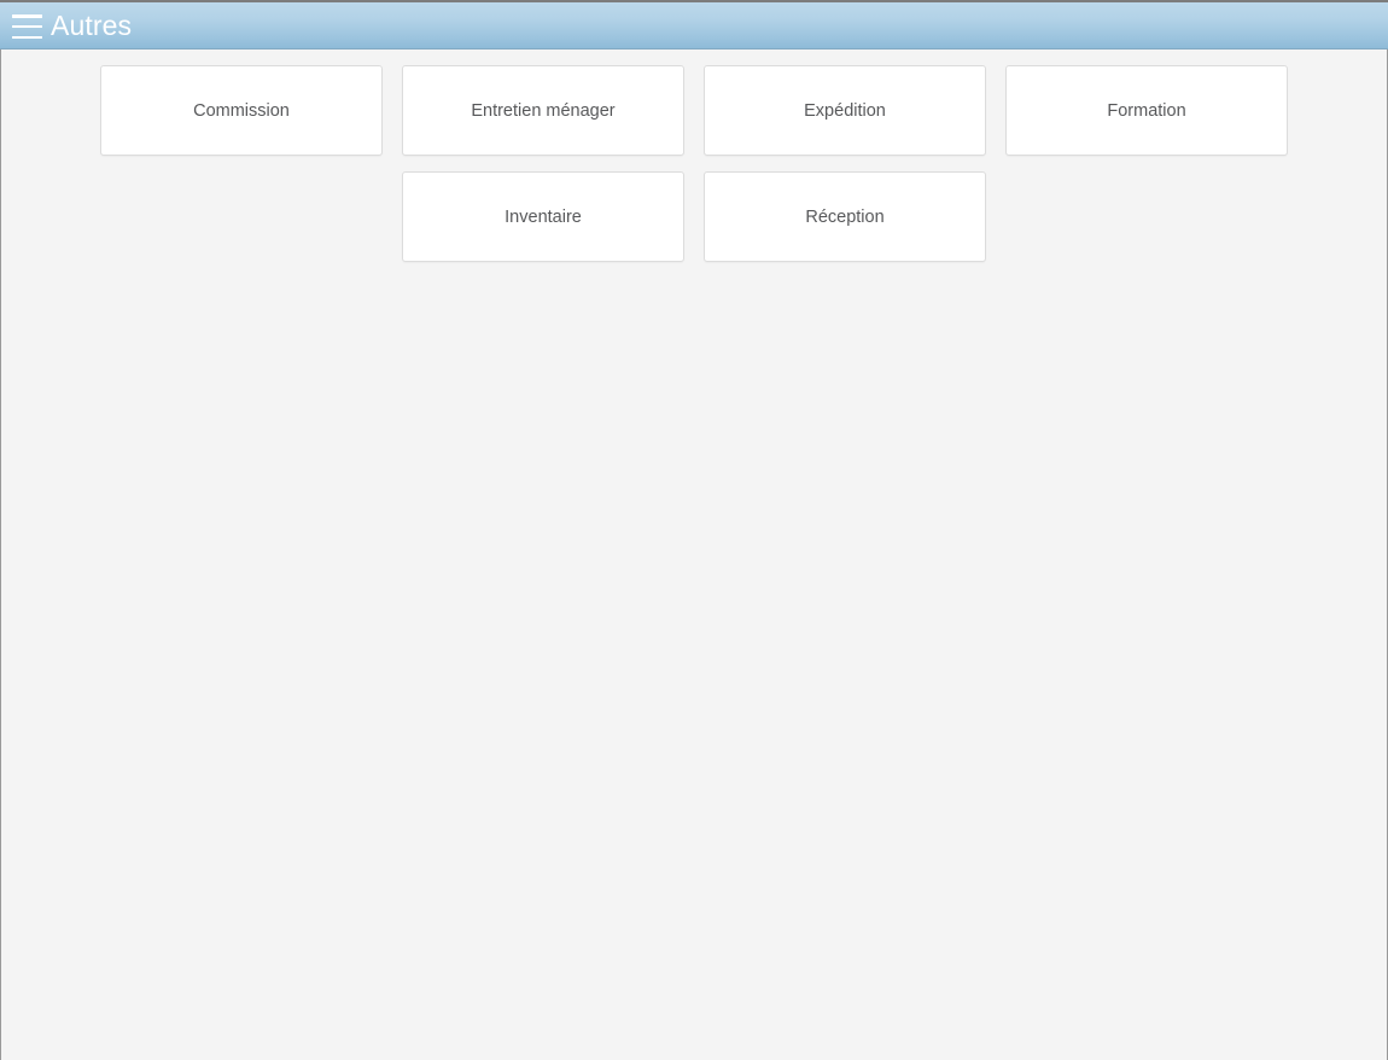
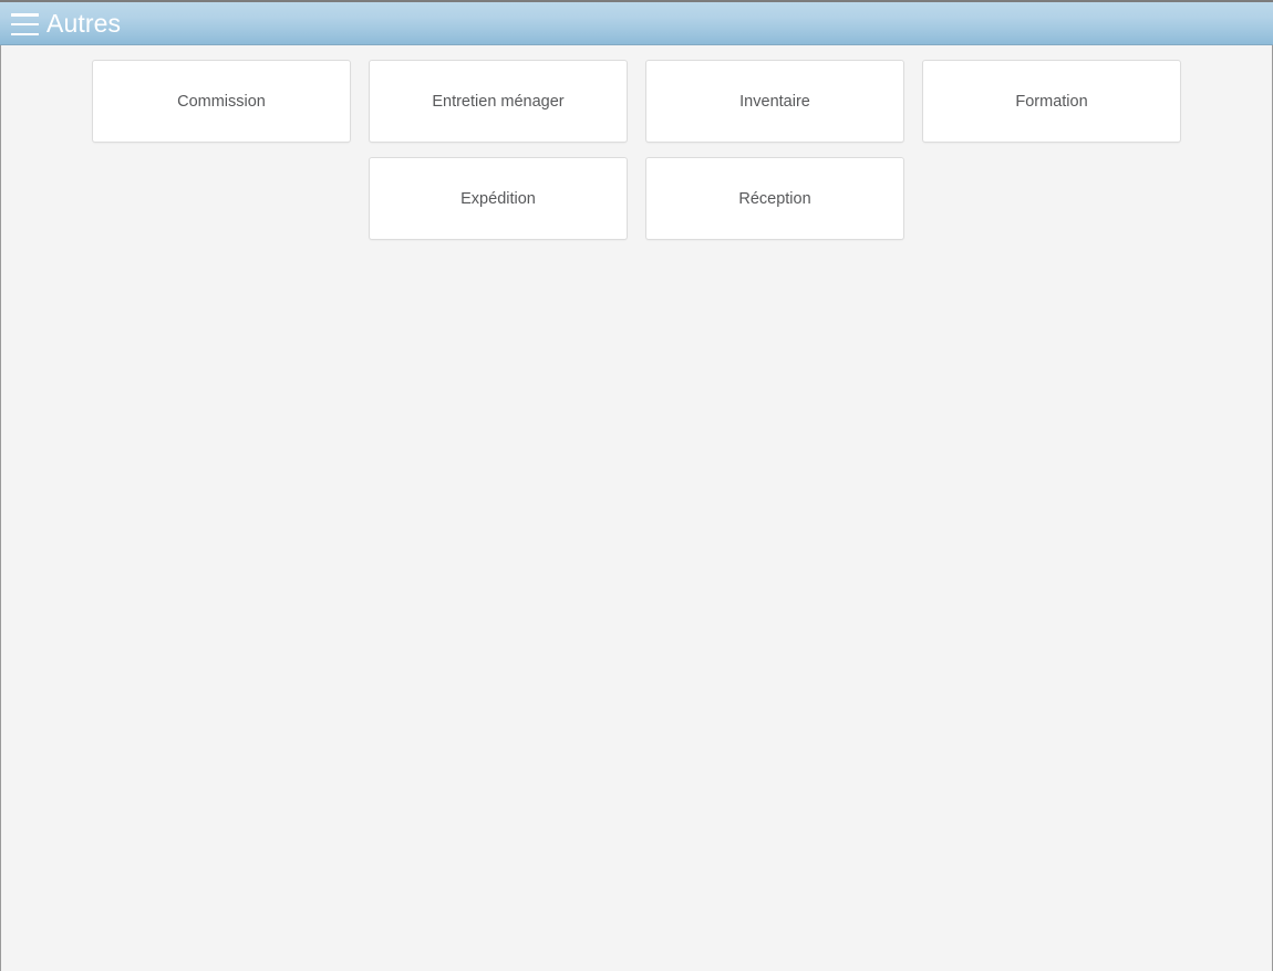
  Autres
  Commission
  Entretien ménager
- Expédition
+ Inventaire
  Formation
- Inventaire
+ Expédition
  Réception
